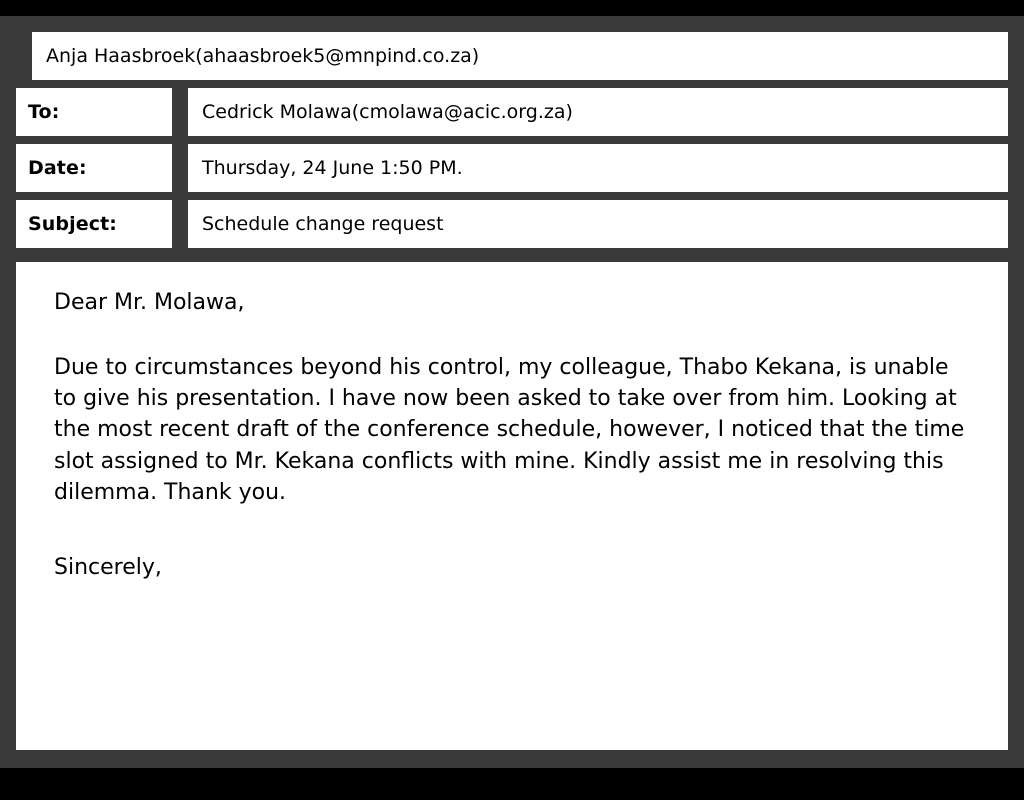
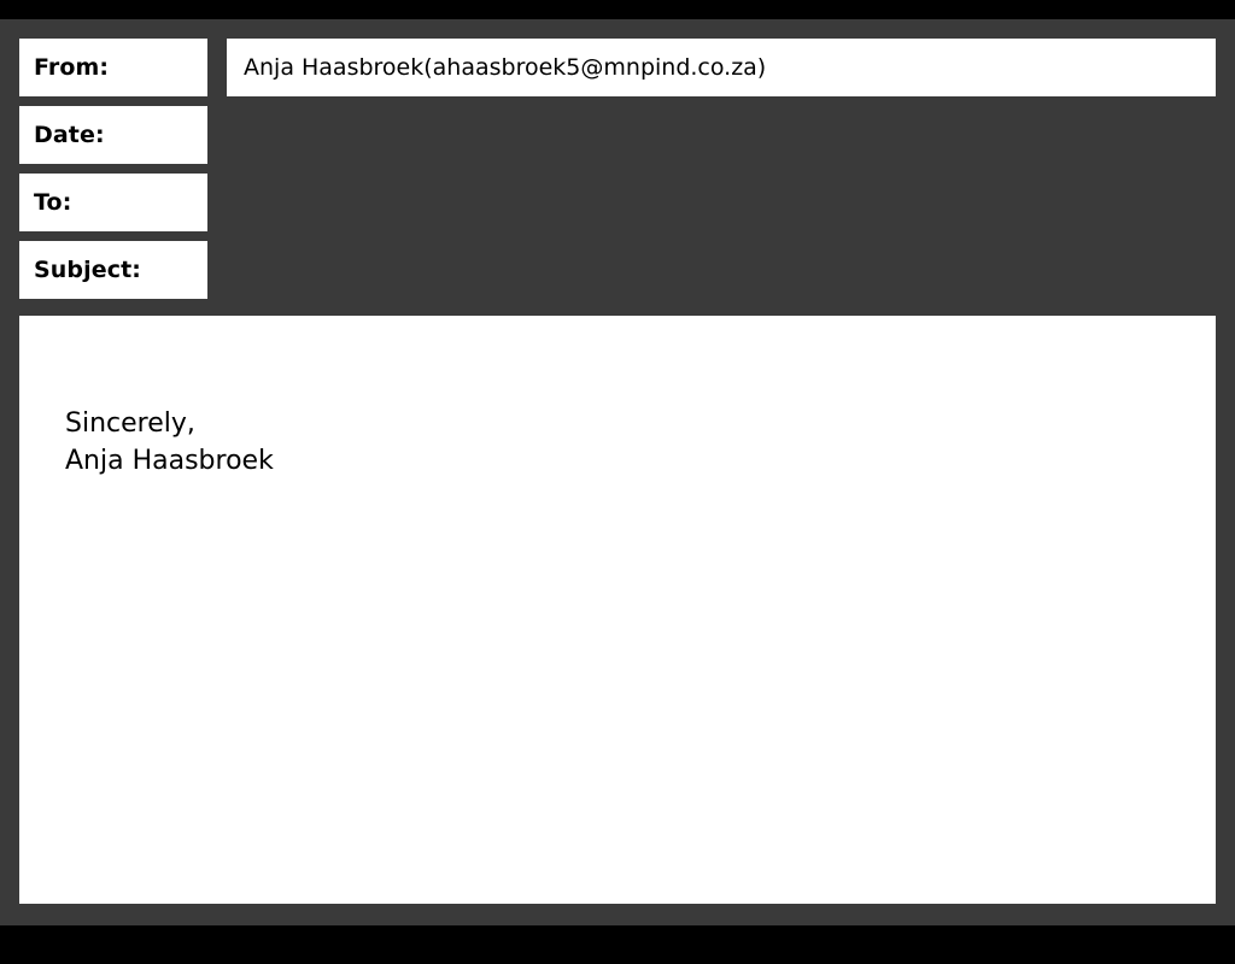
+ From:
  Anja Haasbroek(ahaasbroek5@mnpind.co.za)
- To:
+ Date:
- Cedrick Molawa(cmolawa@acic.org.za)
- Date:
+ To:
- Thursday, 24 June 1:50 PM.
  Subject:
- Schedule change request
- Dear Mr. Molawa,
- Due to circumstances beyond his control, my colleague, Thabo Kekana, is unable to give his presentation. I have now been asked to take over from him. Looking at the most recent draft of the conference schedule, however, I noticed that the time slot assigned to Mr. Kekana conflicts with mine. Kindly assist me in resolving this dilemma. Thank you.
  Sincerely,
+ Anja Haasbroek
